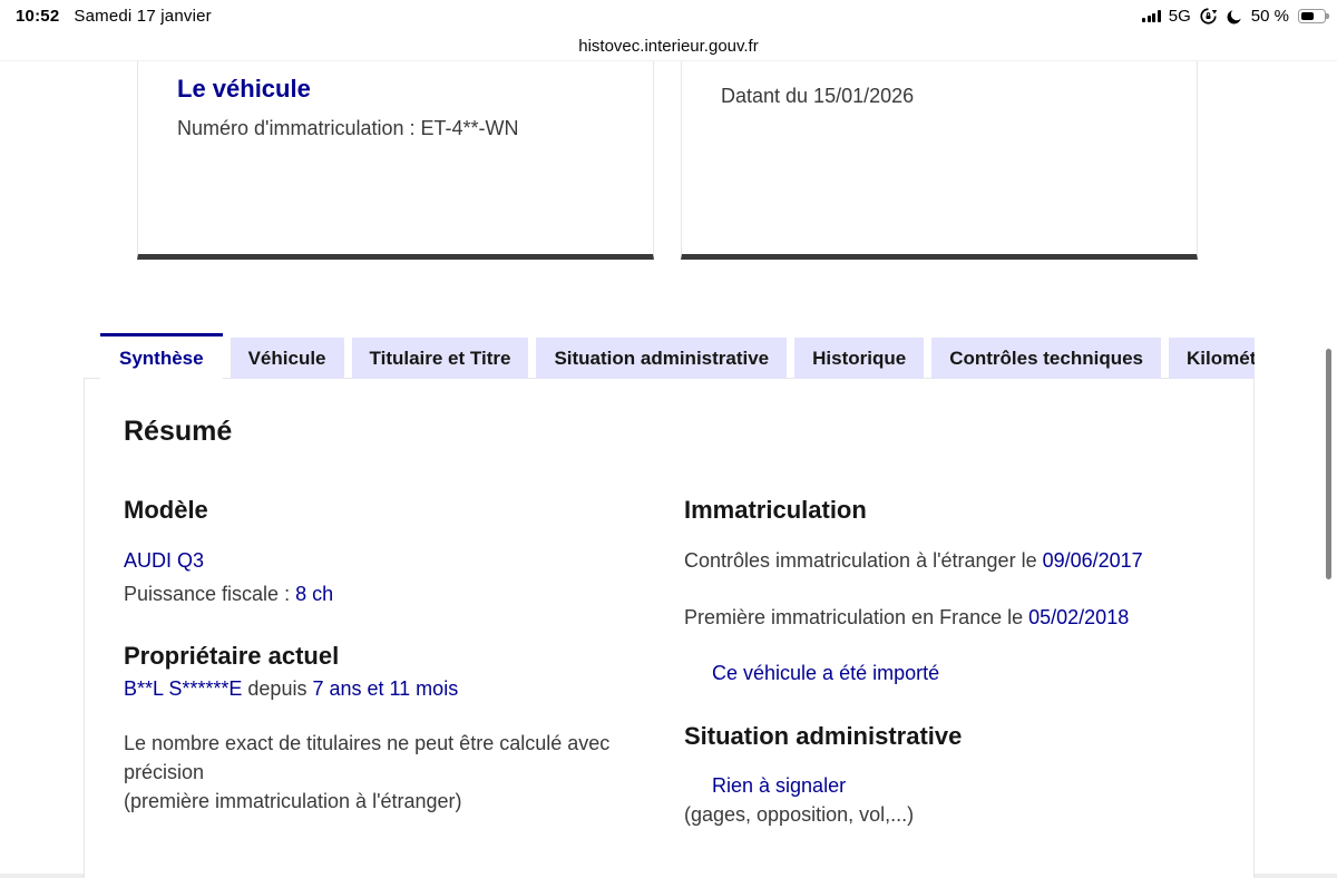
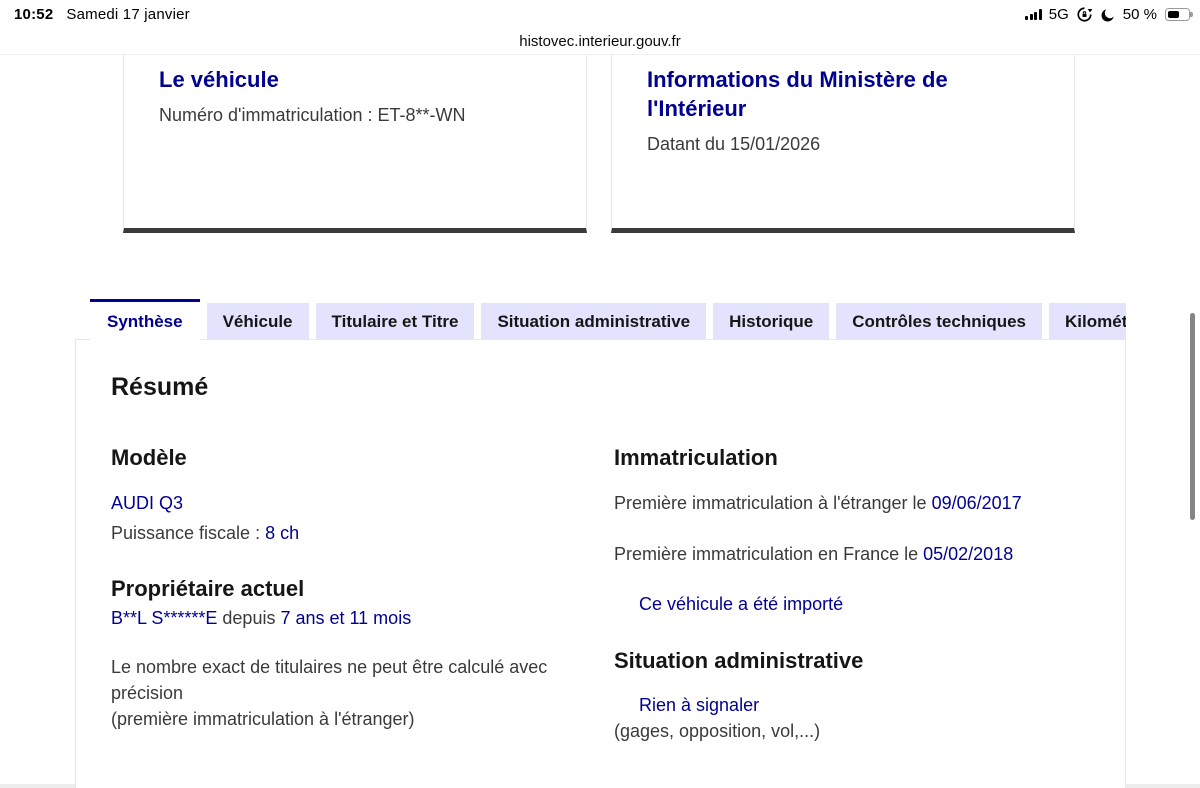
  10:52
  Samedi 17 janvier
  5G
  50 %
  histovec.interieur.gouv.fr
  Le véhicule
- Numéro d'immatriculation : ET-4**-WN
+ Numéro d'immatriculation : ET-8**-WN
+ Informations du Ministère de l'Intérieur
  Datant du 15/01/2026
  Synthèse
  Véhicule
  Titulaire et Titre
  Situation administrative
  Historique
  Contrôles techniques
  Résumé
  Modèle
  AUDI Q3
  Puissance fiscale : 8 ch
  Propriétaire actuel
  B**L S******E depuis 7 ans et 11 mois
  Le nombre exact de titulaires ne peut être calculé avec précision
  (première immatriculation à l'étranger)
  Immatriculation
- Contrôles immatriculation à l'étranger le 09/06/2017
+ Première immatriculation à l'étranger le 09/06/2017
  Première immatriculation en France le 05/02/2018
  Ce véhicule a été importé
  Situation administrative
  Rien à signaler
  (gages, opposition, vol,...)
